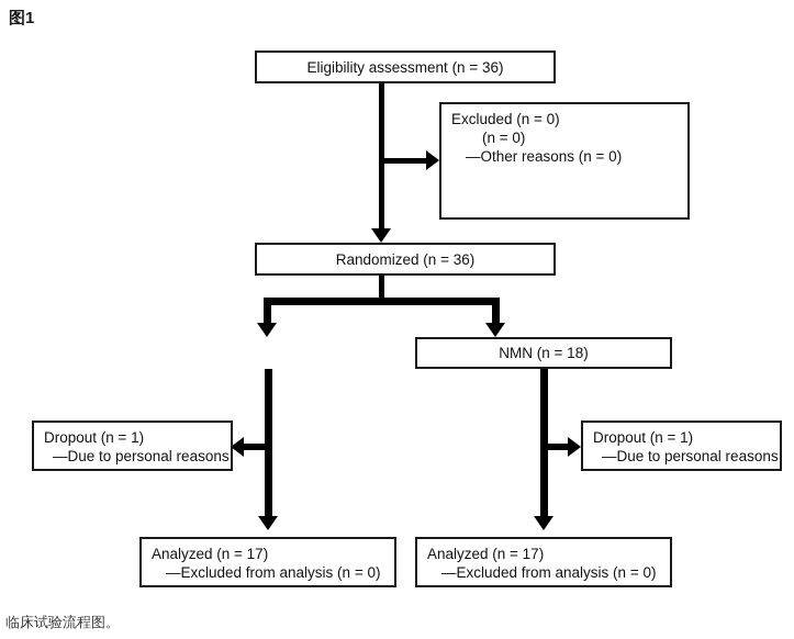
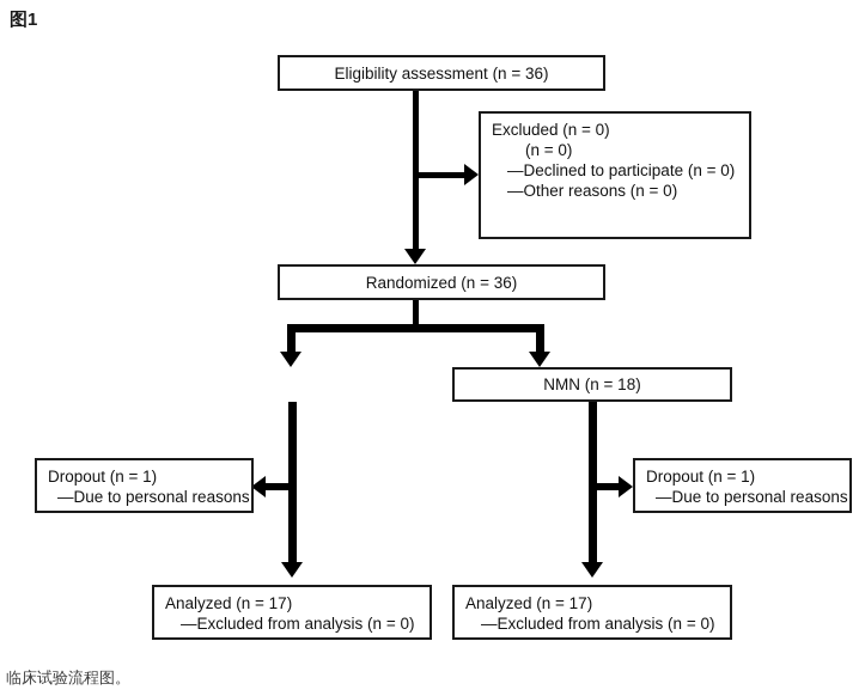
  图1
  Eligibility assessment (n = 36)
  Excluded (n = 0)
  (n = 0)
+ —Declined to participate (n = 0)
  —Other reasons (n = 0)
  Randomized (n = 36)
  NMN (n = 18)
  Dropout (n = 1)
  —Due to personal reasons
  Dropout (n = 1)
  —Due to personal reasons
  Analyzed (n = 17)
  —Excluded from analysis (n = 0)
  Analyzed (n = 17)
  —Excluded from analysis (n = 0)
  临床试验流程图。
